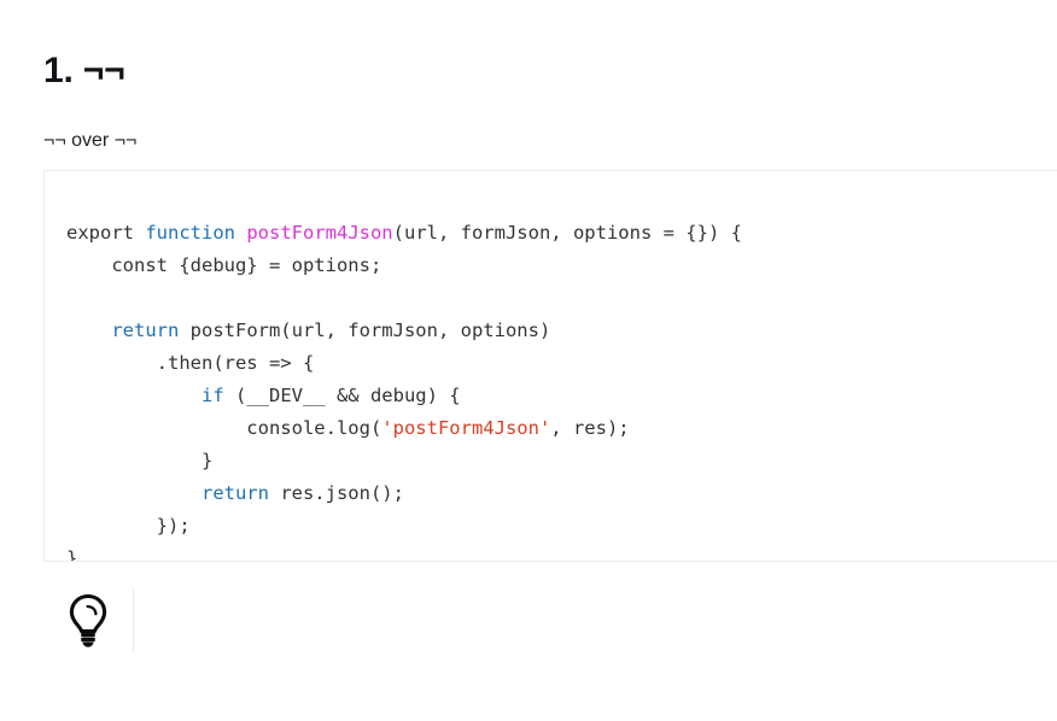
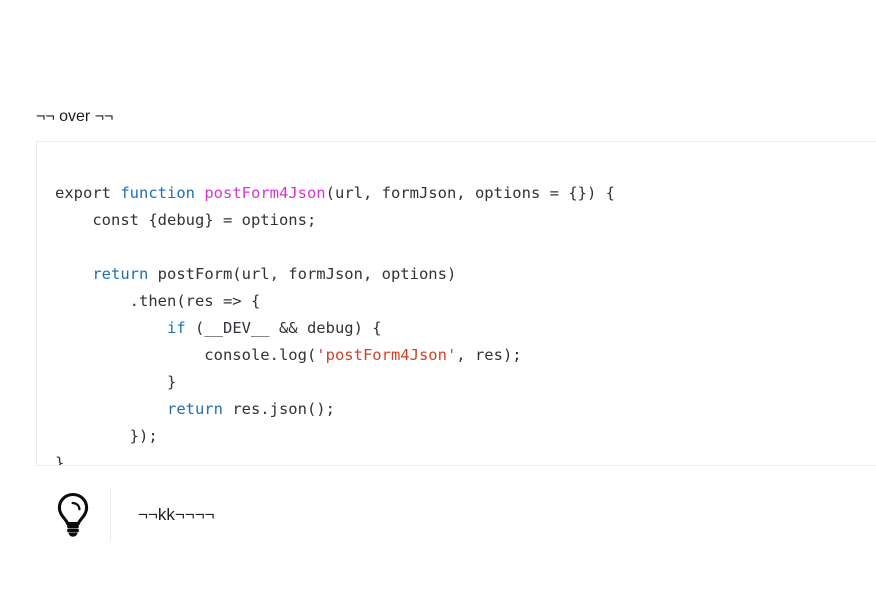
- 1. ¬¬
  ¬¬ over ¬¬
  export function postForm4Json(url, formJson, options = {}) { const {debug} = options; return postForm(url, formJson, options) .then(res => { if (__DEV__ && debug) { console.log('postForm4Json', res); } return res.json(); }); }
+ ¬¬kk¬¬¬¬
